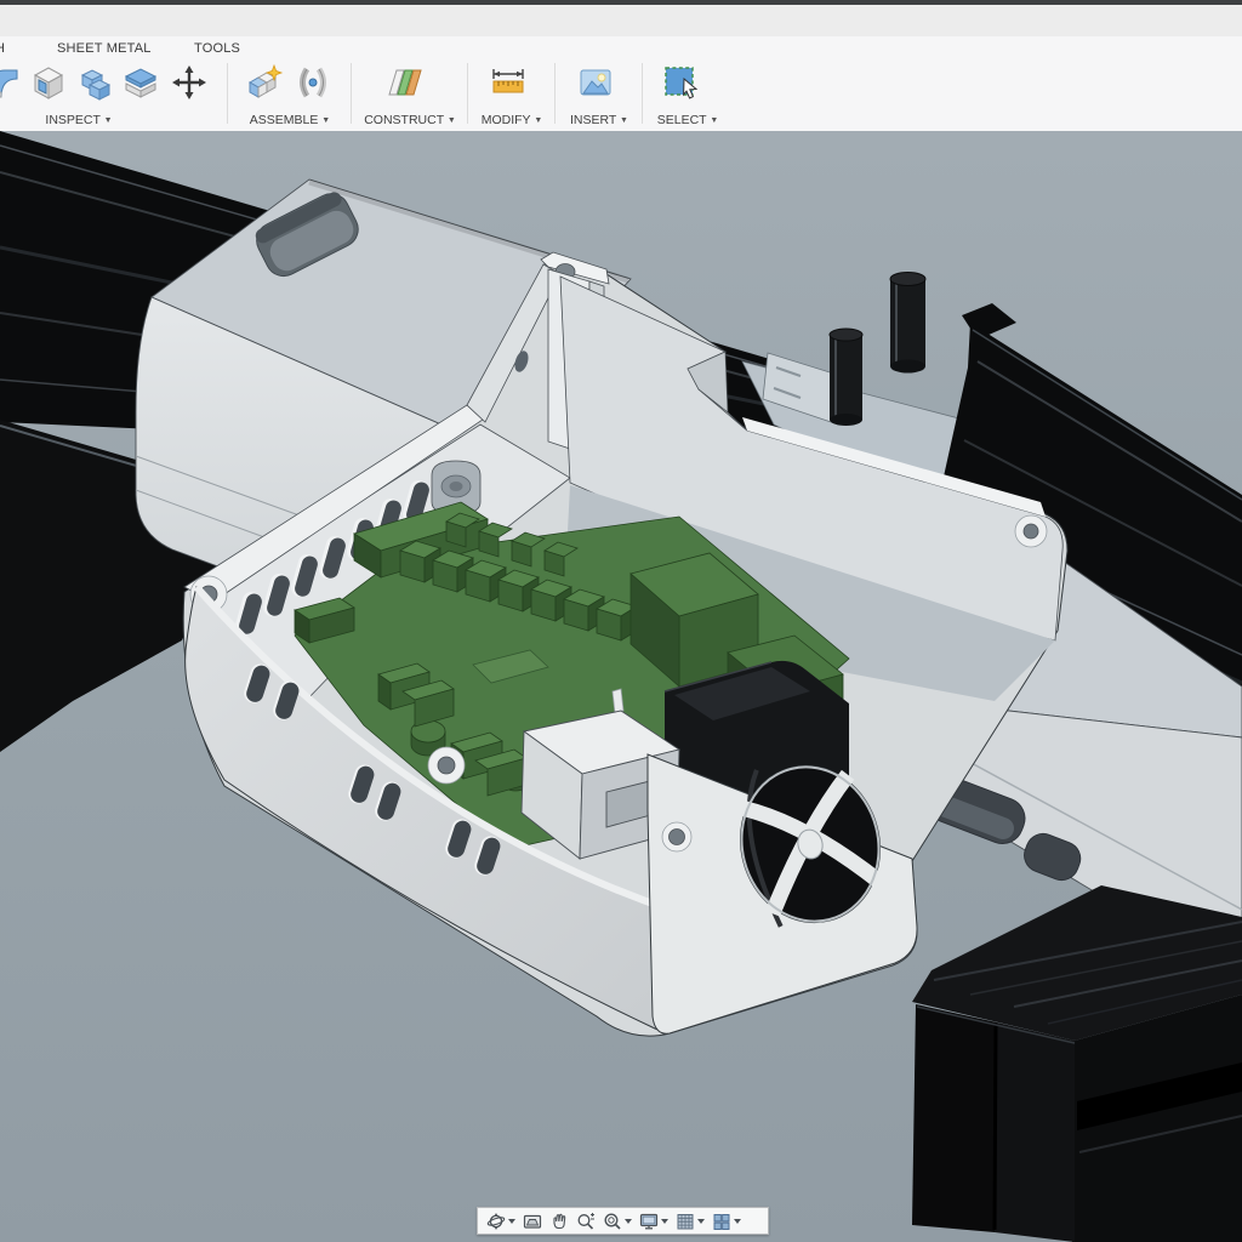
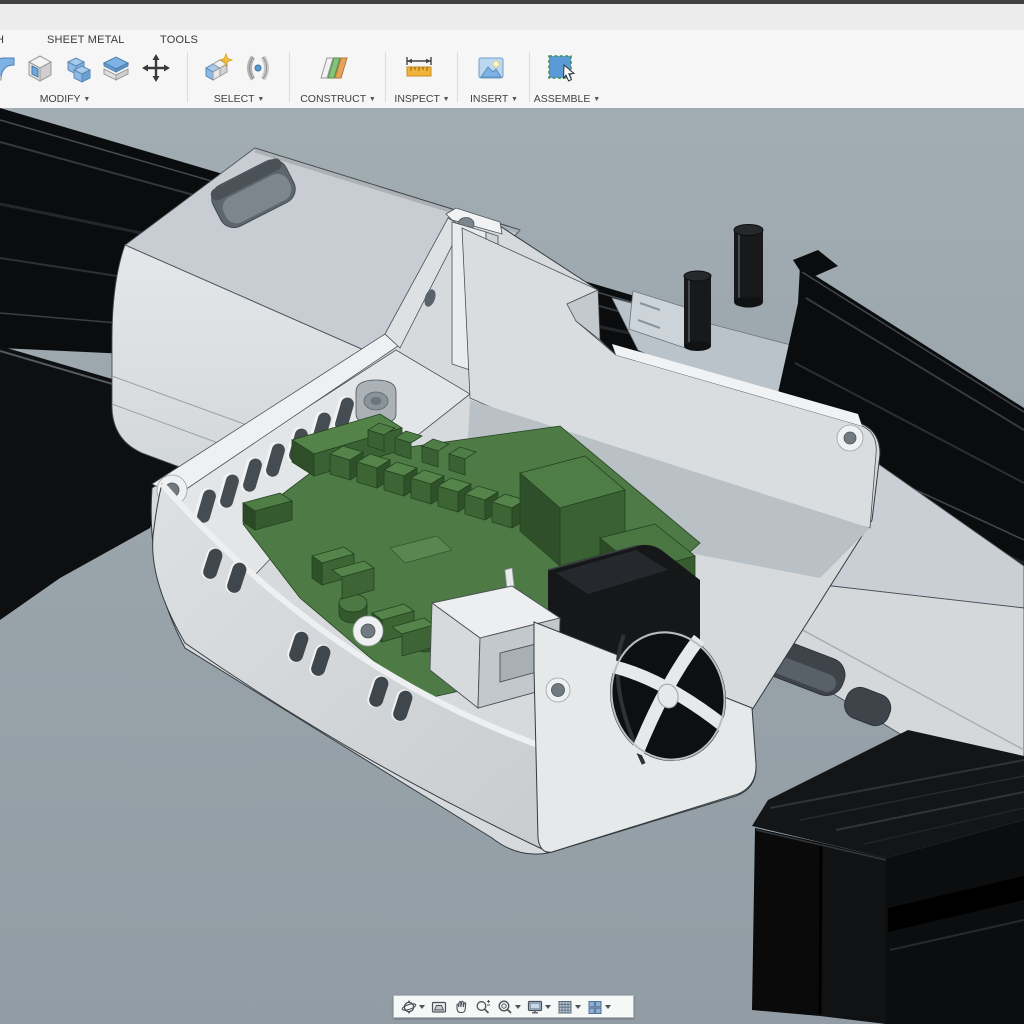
  H
  SHEET METAL
  TOOLS
- INSPECT
+ MODIFY
- ASSEMBLE
+ SELECT
  CONSTRUCT
- MODIFY
+ INSPECT
  INSERT
- SELECT
+ ASSEMBLE
